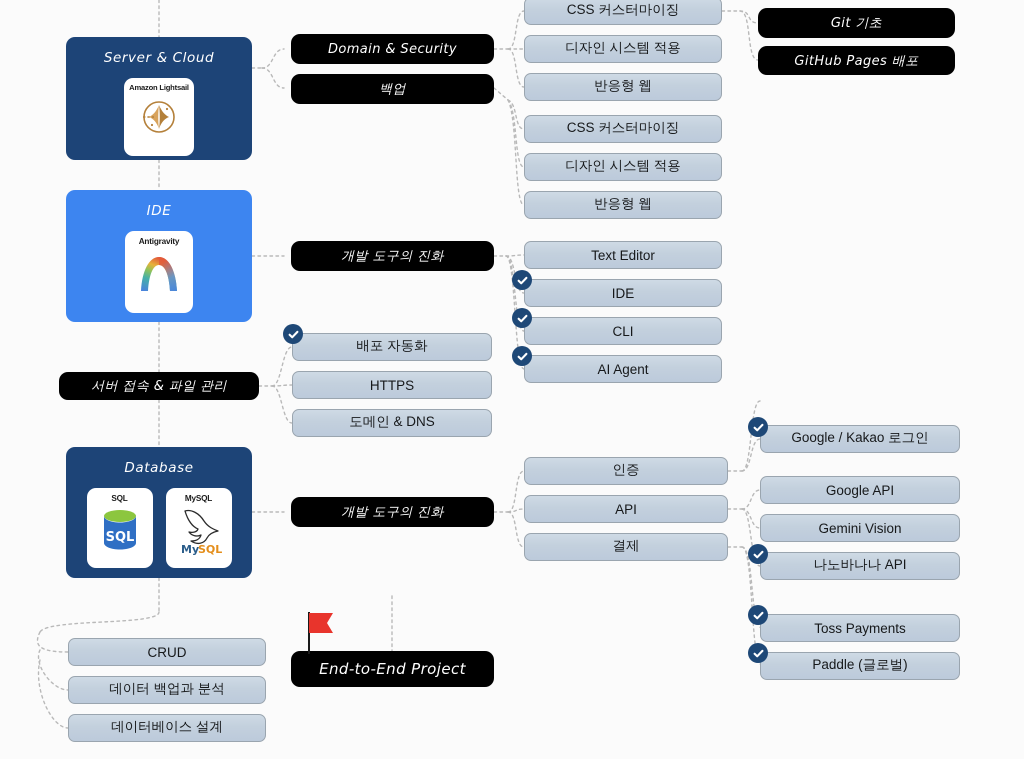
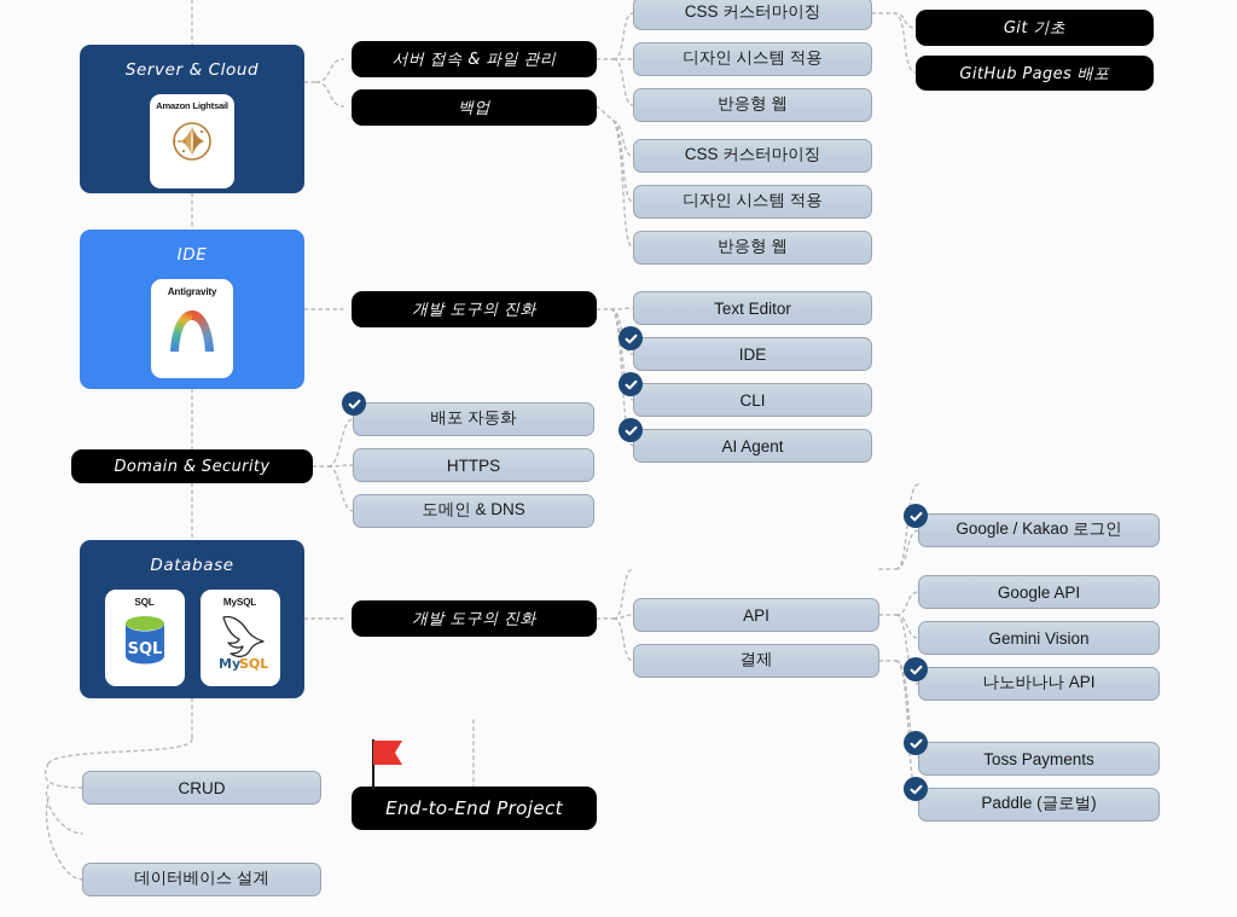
  Server & Cloud
  Amazon Lightsail
  IDE
  Antigravity
  Database
  SQL
  SQL
  MySQL
  My
  SQL
- Domain & Security
+ 서버 접속 & 파일 관리
  백업
  Git 기초
  GitHub Pages 배포
  개발 도구의 진화
- 서버 접속 & 파일 관리
+ Domain & Security
  개발 도구의 진화
  End-to-End Project
  CSS 커스터마이징
  디자인 시스템 적용
  반응형 웹
  CSS 커스터마이징
  디자인 시스템 적용
  반응형 웹
  Text Editor
  IDE
  CLI
  AI Agent
  배포 자동화
  HTTPS
  도메인 & DNS
  CRUD
- 데이터 백업과 분석
  데이터베이스 설계
- 인증
  API
  결제
  Google / Kakao 로그인
  Google API
  Gemini Vision
  나노바나나 API
  Toss Payments
  Paddle (글로벌)
